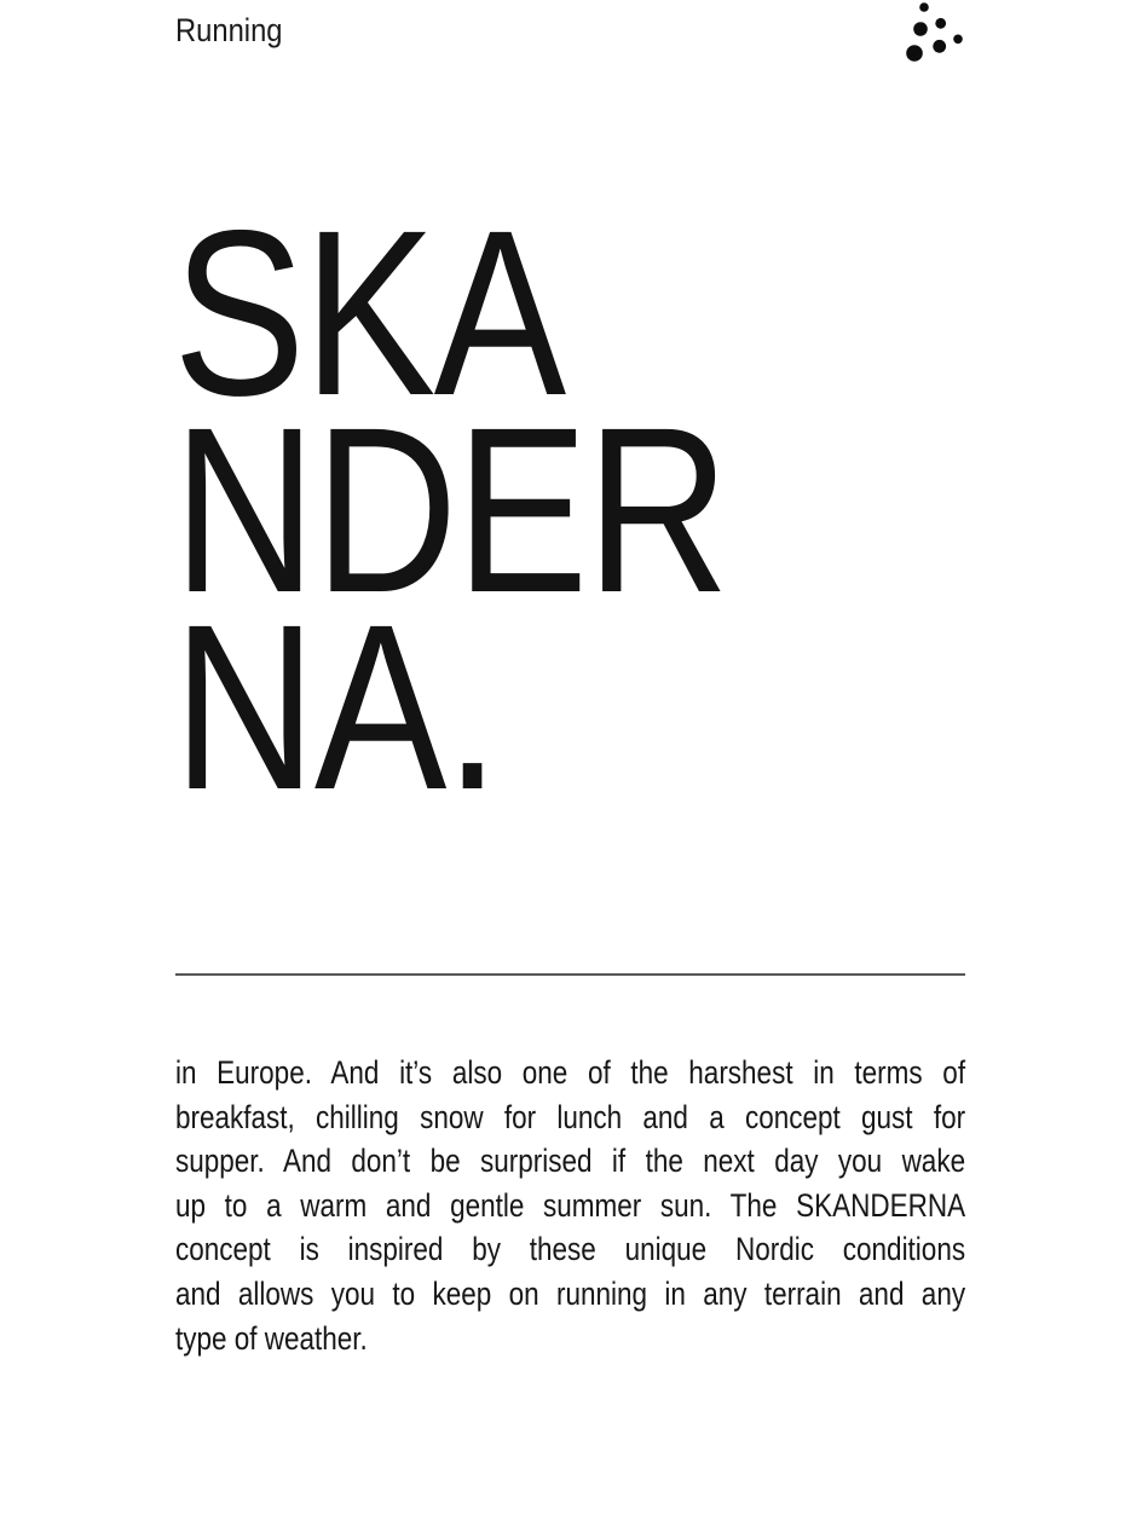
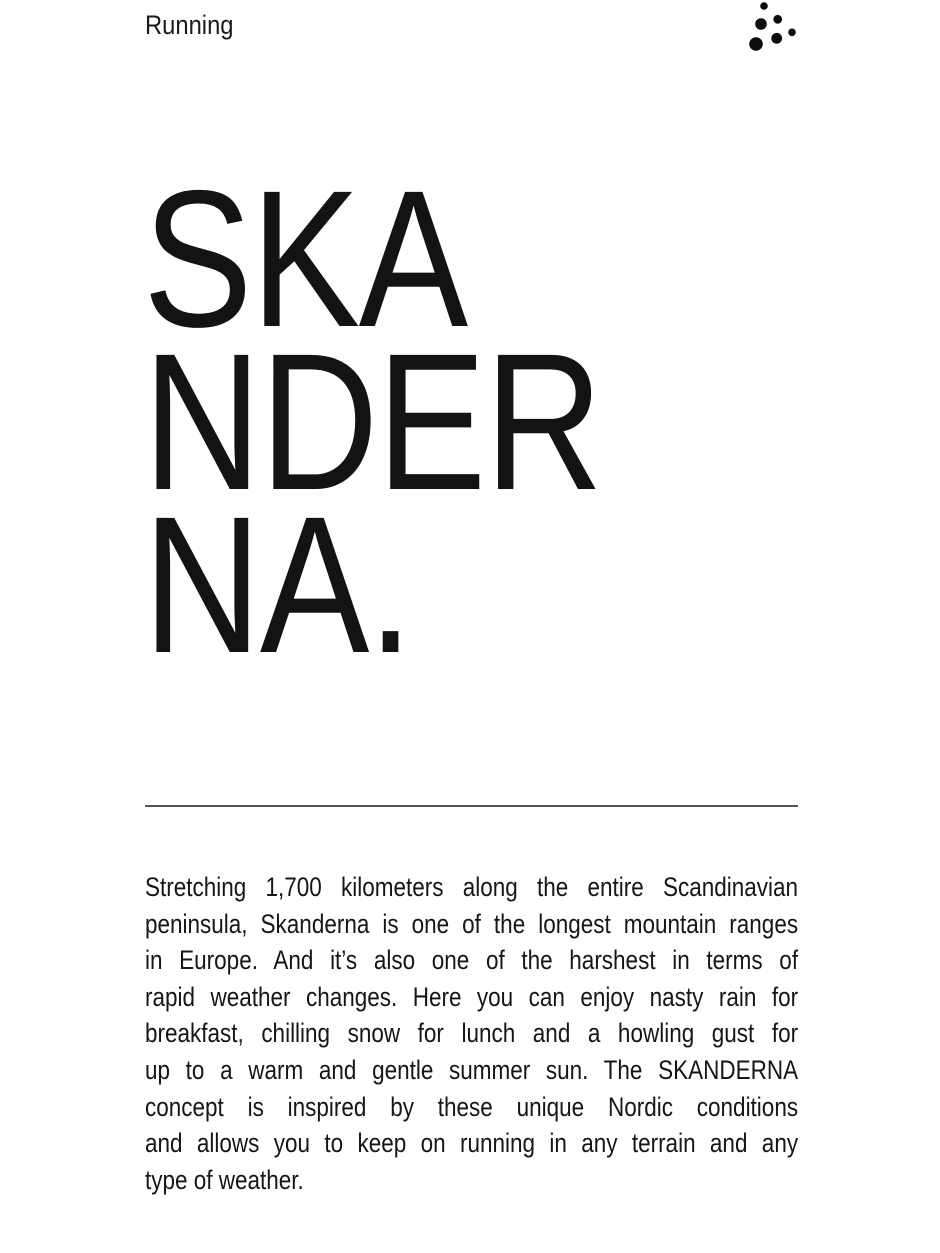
  Running
  SKA
  NDER
  NA.
+ Stretching 1,700 kilometers along the entire Scandinavian
+ peninsula, Skanderna is one of the longest mountain ranges
  in Europe. And it’s also one of the harshest in terms of
+ rapid weather changes. Here you can enjoy nasty rain for
- breakfast, chilling snow for lunch and a concept gust for
+ breakfast, chilling snow for lunch and a howling gust for
- supper. And don’t be surprised if the next day you wake
  up to a warm and gentle summer sun. The SKANDERNA
  concept is inspired by these unique Nordic conditions
  and allows you to keep on running in any terrain and any
  type of weather.
